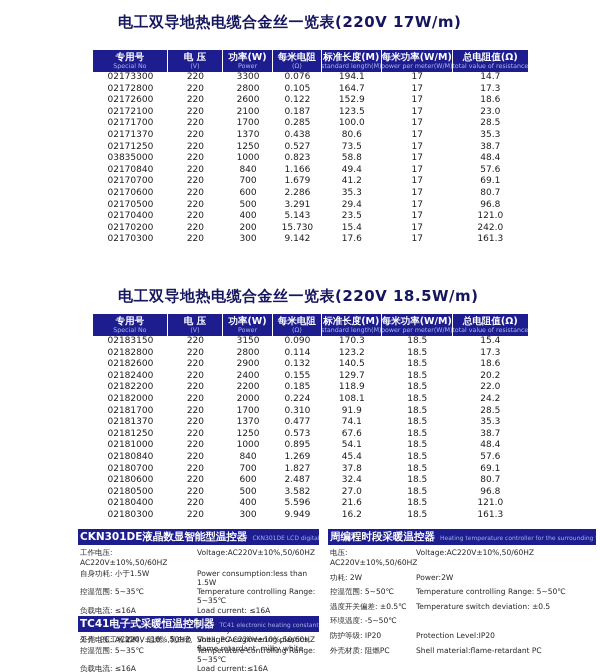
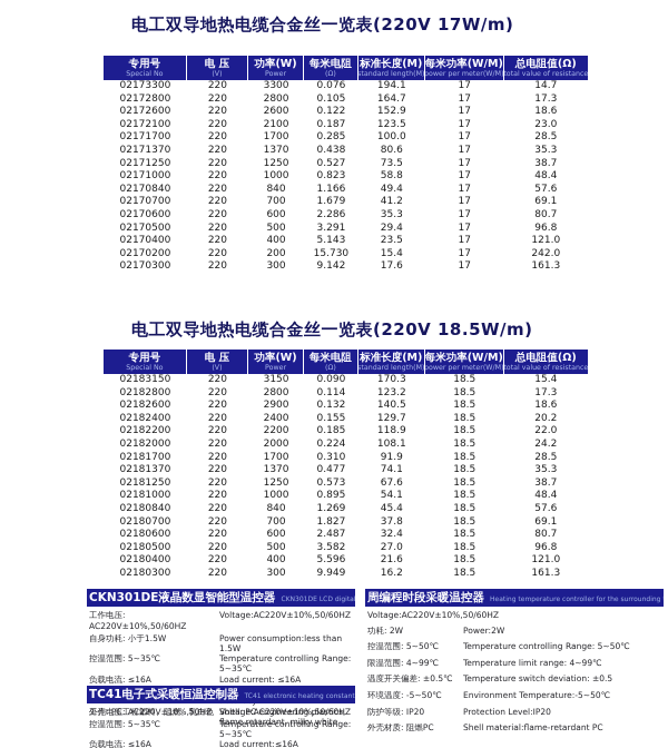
  电工双导地热电缆合金丝一览表(220V 17W/m)
  专用号
  电 压
  功率(W)
  每米电阻
  标准长度(M)
  每米功率(W/M)
  总电阻值(Ω)
  02173300
  220
  3300
  0.076
  194.1
  17
  14.7
  02172800
  220
  2800
  0.105
  164.7
  17
  17.3
  02172600
  220
  2600
  0.122
  152.9
  17
  18.6
  02172100
  220
  2100
  0.187
  123.5
  17
  23.0
  02171700
  220
  1700
  0.285
  100.0
  17
  28.5
  02171370
  220
  1370
  0.438
  80.6
  17
  35.3
  02171250
  220
  1250
  0.527
  73.5
  17
  38.7
- 03835000
+ 02171000
  220
  1000
  0.823
  58.8
  17
  48.4
  02170840
  220
  840
  1.166
  49.4
  17
  57.6
  02170700
  220
  700
  1.679
  41.2
  17
  69.1
  02170600
  220
  600
  2.286
  35.3
  17
  80.7
  02170500
  220
  500
  3.291
  29.4
  17
  96.8
  02170400
  220
  400
  5.143
  23.5
  17
  121.0
  02170200
  220
  200
  15.730
  15.4
  17
  242.0
  02170300
  220
  300
  9.142
  17.6
  17
  161.3
  电工双导地热电缆合金丝一览表(220V 18.5W/m)
  专用号
  电 压
  功率(W)
  每米电阻
  标准长度(M)
  每米功率(W/M)
  总电阻值(Ω)
  02183150
  220
  3150
  0.090
  170.3
  18.5
  15.4
  02182800
  220
  2800
  0.114
  123.2
  18.5
  17.3
  02182600
  220
  2900
  0.132
  140.5
  18.5
  18.6
  02182400
  220
  2400
  0.155
  129.7
  18.5
  20.2
  02182200
  220
  2200
  0.185
  118.9
  18.5
  22.0
  02182000
  220
  2000
  0.224
  108.1
  18.5
  24.2
  02181700
  220
  1700
  0.310
  91.9
  18.5
  28.5
  02181370
  220
  1370
  0.477
  74.1
  18.5
  35.3
  02181250
  220
  1250
  0.573
  67.6
  18.5
  38.7
  02181000
  220
  1000
  0.895
  54.1
  18.5
  48.4
  02180840
  220
  840
  1.269
  45.4
  18.5
  57.6
  02180700
  220
  700
  1.827
  37.8
  18.5
  69.1
  02180600
  220
  600
  2.487
  32.4
  18.5
  80.7
  02180500
  220
  500
  3.582
  27.0
  18.5
  96.8
  02180400
  220
  400
  5.596
  21.6
  18.5
  121.0
  02180300
  220
  300
  9.949
  16.2
  18.5
  161.3
  CKN301DE液晶数显智能型温控器
  工作电压: AC220V±10%,50/60HZ
  Voltage:AC220V±10%,50/60HZ
  自身功耗: 小于1.5W
  Power consumption:less than 1.5W
  控温范围: 5~35℃
  Temperature controlling Range: 5~35℃
  负载电流: ≤16A
  Load current: ≤16A
  外壳: PC工程塑料、阻燃、乳白色
  Shell: PC engineering plastics, flame retardant, milky white
  TC41电子式采暖恒温控制器
  工作电压: AC220V±10%,50HZ
  Voltage:AC220V±10%,50/60HZ
  控温范围: 5~35℃
  Temperature controlling Range: 5~35℃
  负载电流: ≤16A
  Load current:≤16A
  周编程时段采暖温控器
- 电压: AC220V±10%,50/60HZ
  Voltage:AC220V±10%,50/60HZ
  功耗: 2W
  Power:2W
  控温范围: 5~50℃
  Temperature controlling Range: 5~50℃
+ 限温范围: 4~99℃
+ Temperature limit range: 4~99℃
  温度开关偏差: ±0.5℃
  Temperature switch deviation: ±0.5
  环境温度: -5~50℃
+ Environment Temperature:-5~50℃
  防护等级: IP20
  Protection Level:IP20
  外壳材质: 阻燃PC
  Shell material:flame-retardant PC
